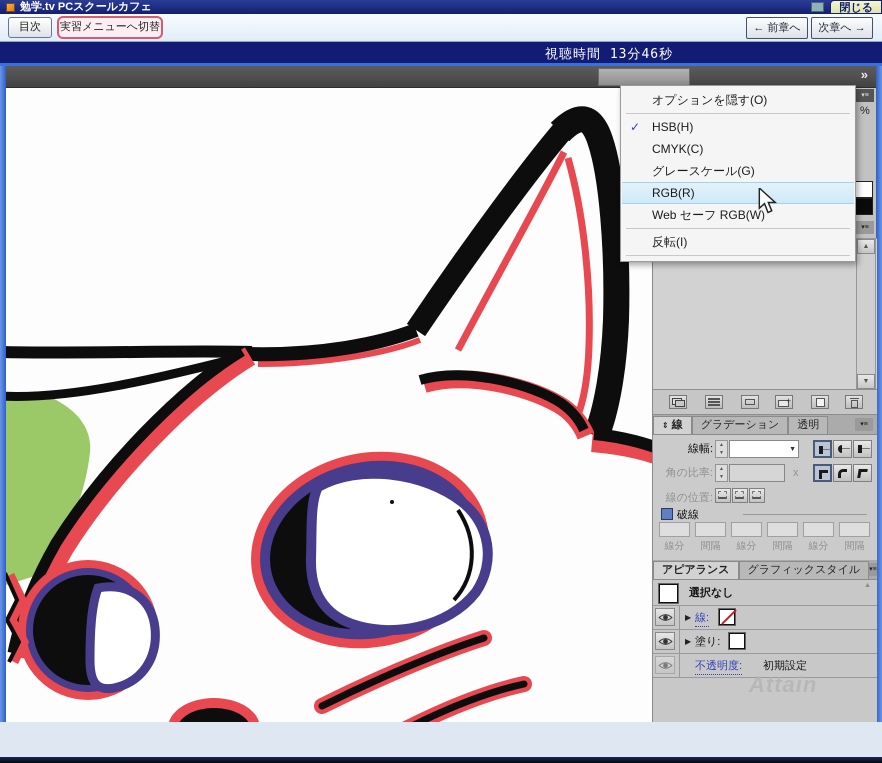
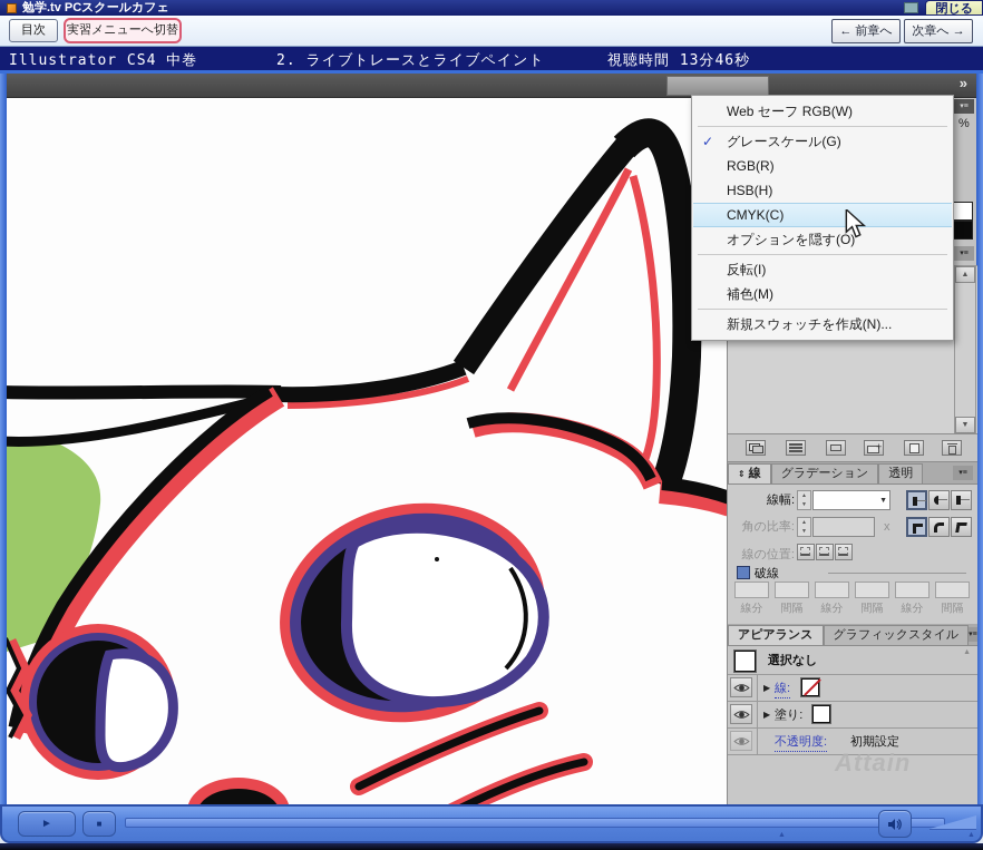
  勉学.tv PCスクールカフェ
  閉じる
  目次
  実習メニューへ切替
  ← 前章へ
  次章へ →
+ Illustrator CS4 中巻
+ 2. ライブトレースとライブペイント
  視聴時間 13分46秒
  »
  %
  +
  ⇕ 線
  グラデーション
  透明
  線幅:
  角の比率:
  x
  線の位置:
  破線
  線分
  間隔
  線分
  間隔
  線分
  間隔
  アピアランス
  グラフィックスタイル
  選択なし
  ▶
  線:
  ▶
  塗り:
  不透明度:
  初期設定
  Attain
- オプションを隠す(O)
+ Web セーフ RGB(W)
  ✓
- HSB(H)
+ グレースケール(G)
- CMYK(C)
+ RGB(R)
- グレースケール(G)
+ HSB(H)
- RGB(R)
+ CMYK(C)
- Web セーフ RGB(W)
+ オプションを隠す(O)
  反転(I)
+ 補色(M)
+ 新規スウォッチを作成(N)...
+ ►
+ ■
